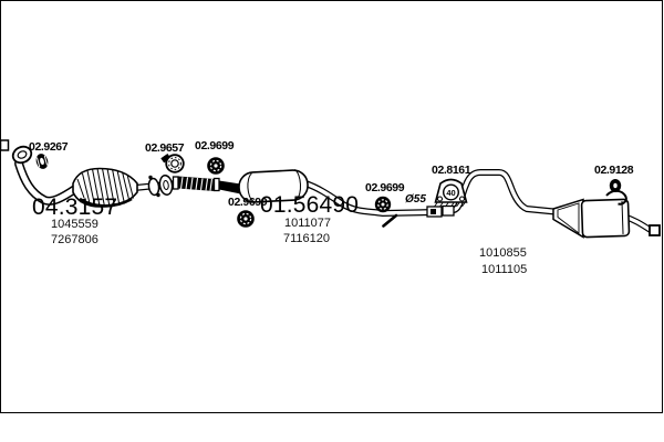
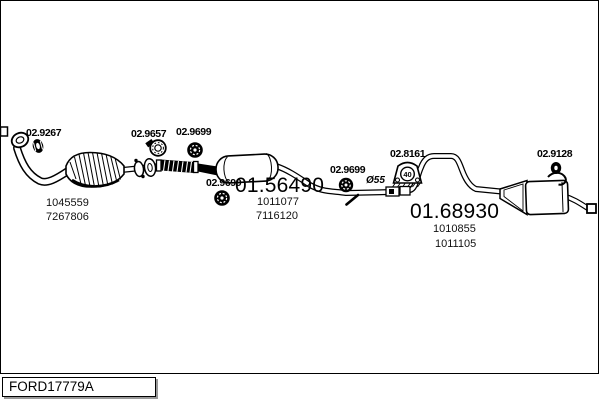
  40
  02.9267
  02.9657
  02.9699
  02.9699
  02.9699
  Ø55
  02.8161
  02.9128
- 04.3157
  1045559
  7267806
  01.56490
  1011077
  7116120
+ 01.68930
  1010855
  1011105
+ FORD17779A
